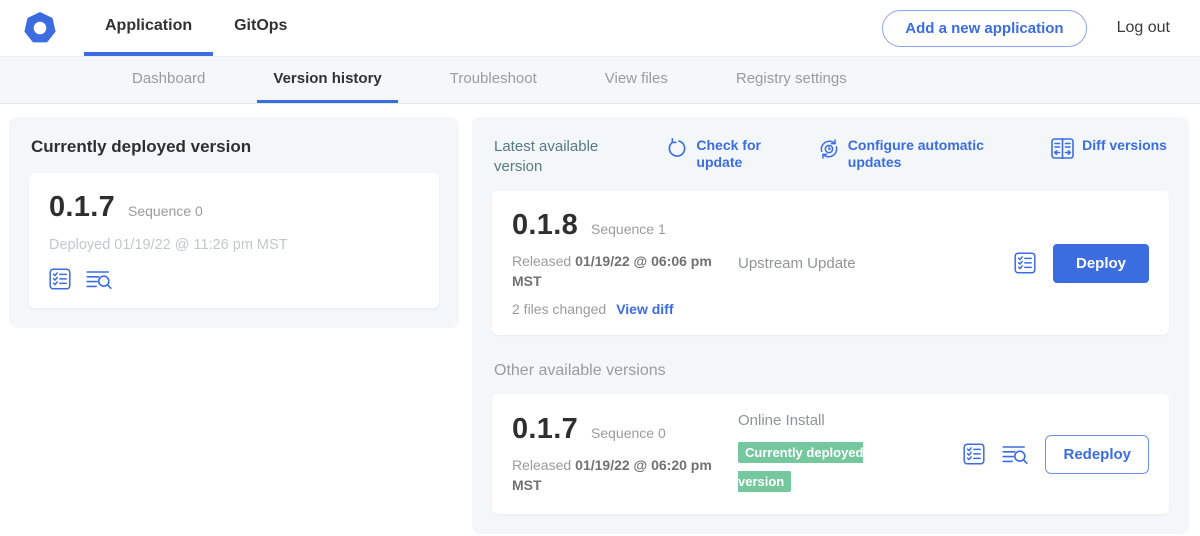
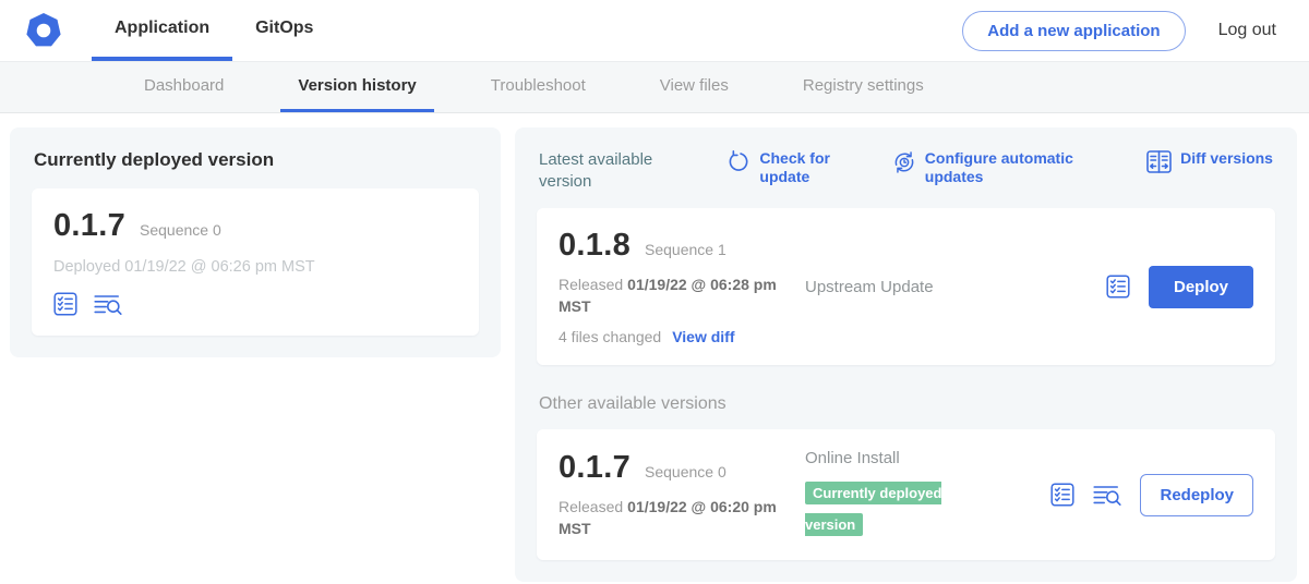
  Application
  GitOps
  Add a new application
  Log out
  Dashboard
  Version history
  Troubleshoot
  View files
  Registry settings
  Currently deployed version
  0.1.7
  Sequence 0
- Deployed 01/19/22 @ 11:26 pm MST
+ Deployed 01/19/22 @ 06:26 pm MST
  Latest available version
  Check for update
  Configure automatic updates
  Diff versions
  0.1.8
  Sequence 1
- Released 01/19/22 @ 06:06 pm MST
+ Released 01/19/22 @ 06:28 pm MST
- 2 files changed View diff
+ 4 files changed View diff
  Upstream Update
  Deploy
  Other available versions
  0.1.7
  Sequence 0
  Released 01/19/22 @ 06:20 pm MST
  Online Install
  Currently deployed version
  Redeploy
